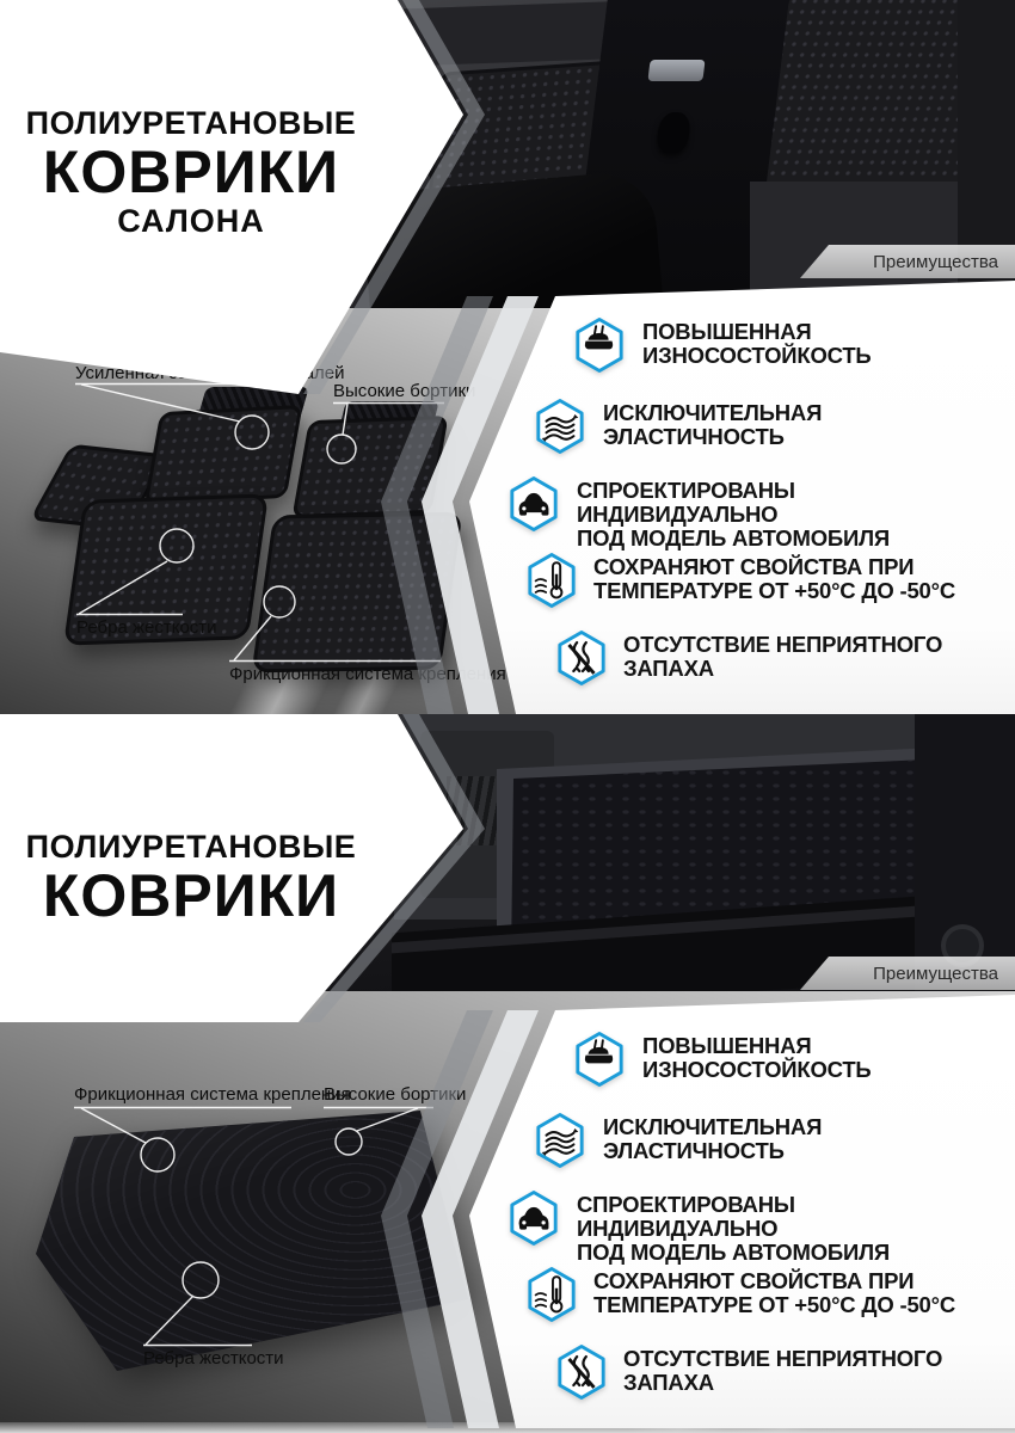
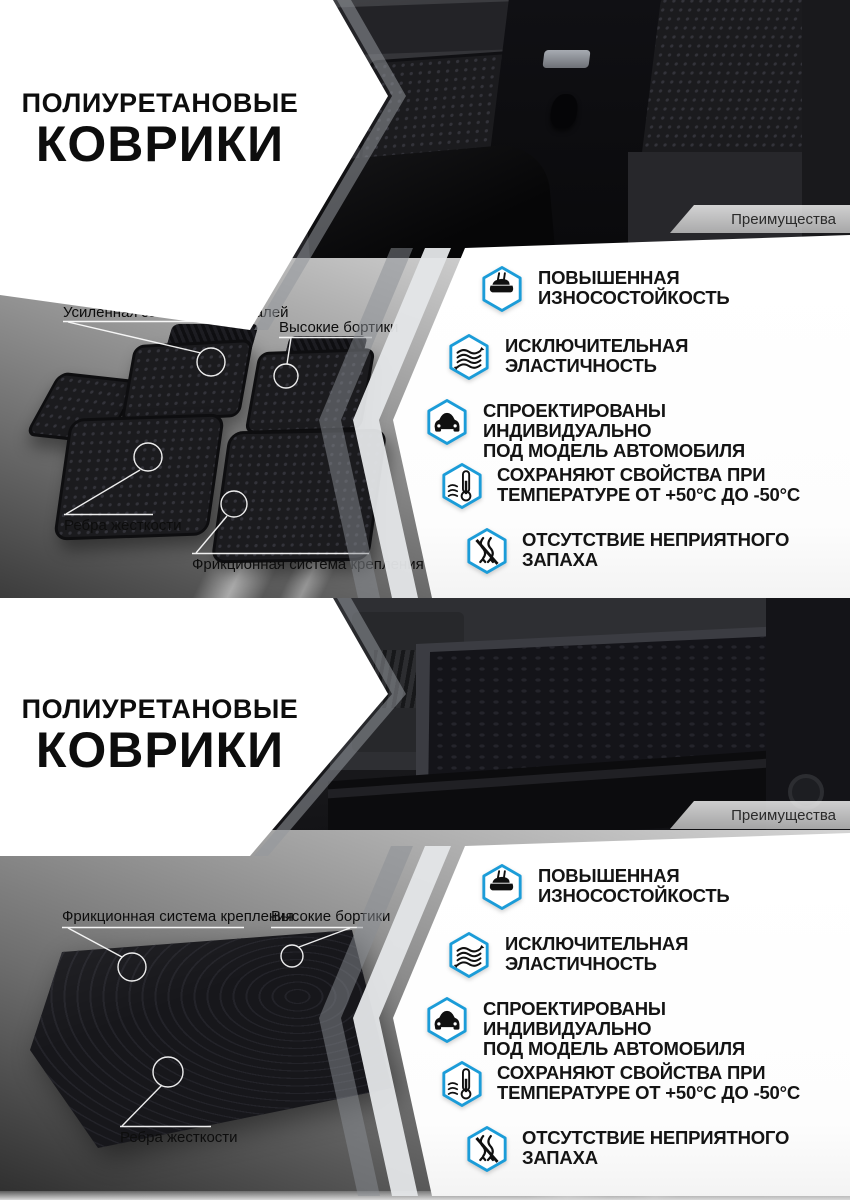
  Преимущества
  Высокие бортик
  Ребра жесткости
  Фрикционная система крепия
  ПОВЫШЕННАЯ
  ИЗНОСОСТОЙКОСТЬ
  ИСКЛЮЧИТЕЛЬНАЯ
  ЭЛАСТИЧНОСТЬ
  СПРОЕКТИРОВАНЫ ИНДИВИДУАЛЬНО
  ПОД МОДЕЛЬ АВТОМОБИЛЯ
  СОХРАНЯЮТ СВОЙСТВА ПРИ
  ТЕМПЕРАТУРЕ ОТ +50°С ДО -50°С
  ОТСУТСТВИЕ НЕПРИЯТНОГО
  ЗАПАХА
  ПОЛИУРЕТАНОВЫЕ
  КОВРИКИ
- САЛОНА
  Преимущества
  Фрикционная система крепления
  Высокие бортики
  Ребра жесткости
  ПОВЫШЕННАЯ
  ИЗНОСОСТОЙКОСТЬ
  ИСКЛЮЧИТЕЛЬНАЯ
  ЭЛАСТИЧНОСТЬ
  СПРОЕКТИРОВАНЫ ИНДИВИДУАЛЬНО
  ПОД МОДЕЛЬ АВТОМОБИЛЯ
  СОХРАНЯЮТ СВОЙСТВА ПРИ
  ТЕМПЕРАТУРЕ ОТ +50°С ДО -50°С
  ОТСУТСТВИЕ НЕПРИЯТНОГО
  ЗАПАХА
  ПОЛИУРЕТАНОВЫЕ
  КОВРИКИ
